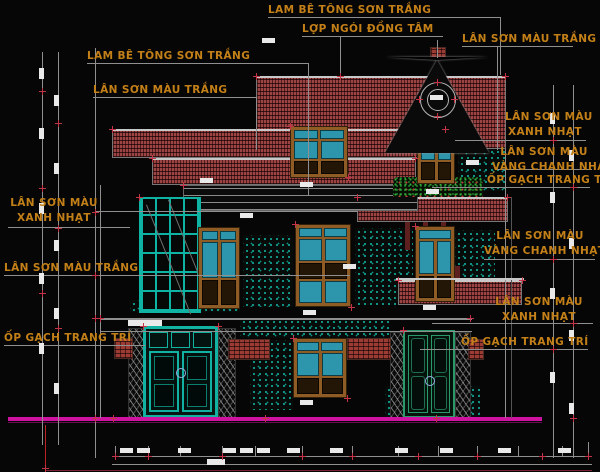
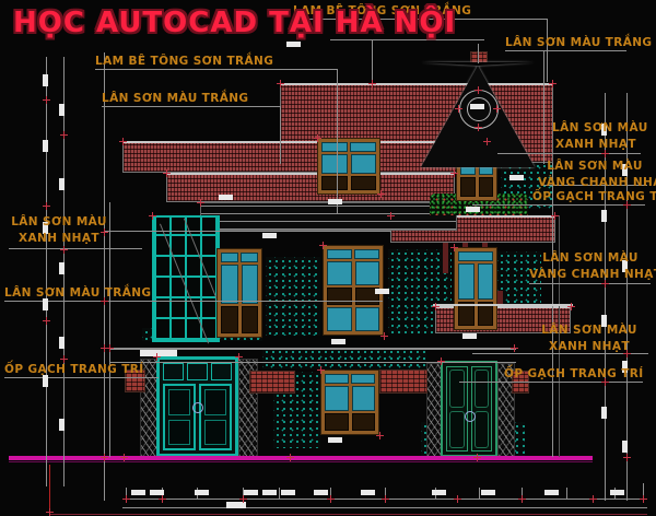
+ HỌC AUTOCAD TẠI HÀ NỘI
  LAM BÊ TÔNG SƠN TRẮNG
- LỢP NGÓI ĐỒNG TÂM
  LÂN SƠN MÀU TRẮNG
  LAM BÊ TÔNG SƠN TRẮNG
  LÂN SƠN MÀU TRẮNG
  LÂN SƠN MÀU
  XANH NHẠT
  LÂN SƠN MÀU
  VÀNG CHANH NH
  ỐP GẠCH TRANG T
  LÂN SƠN MÀU
  XANH NHẠT
  LÂN SƠN MÀU
  VÀNG CHANH NHẠ
  LÂN SƠN MÀU TRẮNG
  LÂN SƠN MÀU
  XANH NHẠT
  ỐP GẠCH TRANG TRÍ
  ỐP GẠCH TRANG TRÍ
